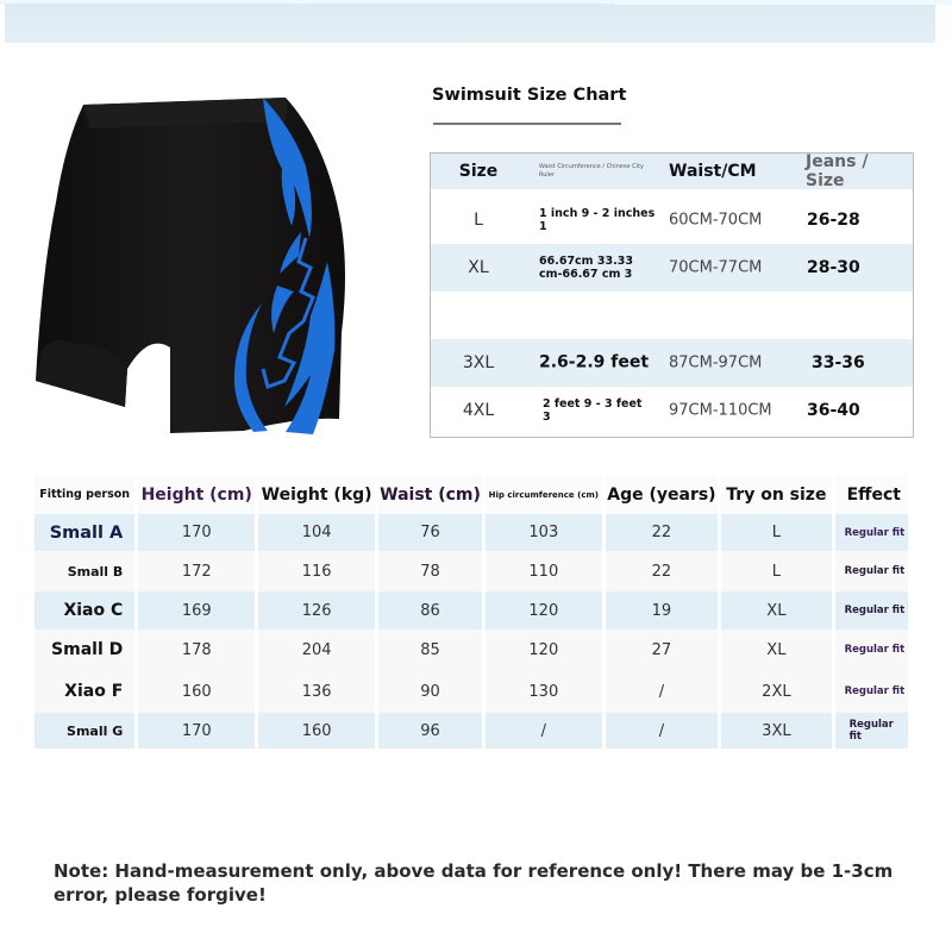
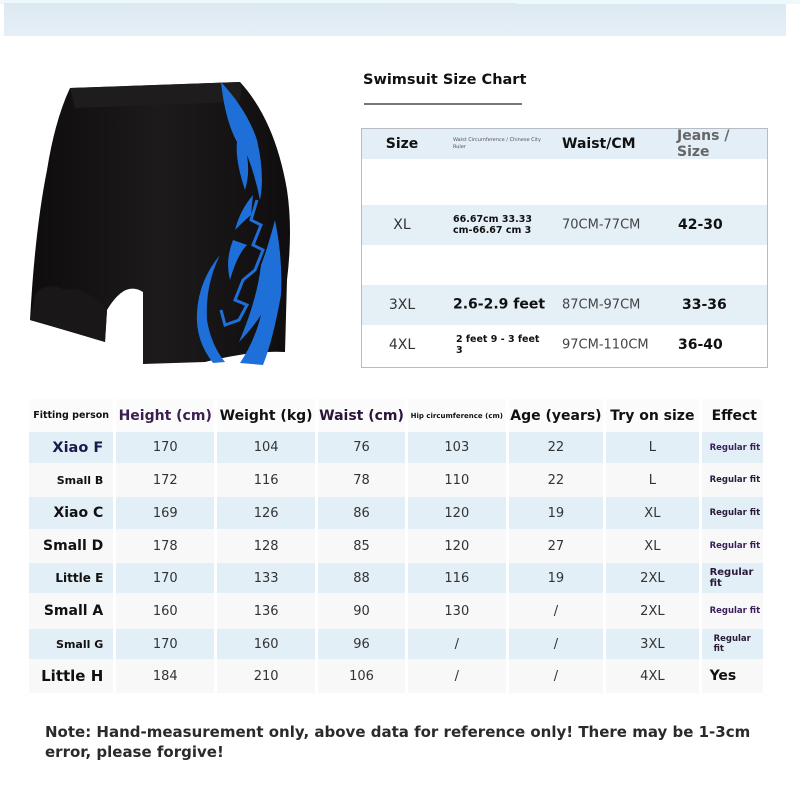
  Swimsuit Size Chart
  Size
  Waist/CM
  Jeans / Size
- L
- 1 inch 9 - 2 inches 1
- 60CM-70CM
- 26-28
  XL
  66.67cm 33.33 cm-66.67 cm 3
  70CM-77CM
- 28-30
+ 42-30
  3XL
  2.6-2.9 feet
  87CM-97CM
  33-36
  4XL
  2 feet 9 - 3 feet 3
  97CM-110CM
  36-40
  Fitting person	Height (cm)	Weight (kg)	Waist (cm)	Hip circumference (cm)	Age (years)	Try on size	Effect
- Small A	170	104	76	103	22	L	Regular fit
+ Xiao F	170	104	76	103	22	L	Regular fit
  Small B	172	116	78	110	22	L	Regular fit
  Xiao C	169	126	86	120	19	XL	Regular fit
- Small D	178	204	85	120	27	XL	Regular fit
+ Small D	178	128	85	120	27	XL	Regular fit
+ Little E	170	133	88	116	19	2XL	Regular fit
- Xiao F	160	136	90	130	/	2XL	Regular fit
+ Small A	160	136	90	130	/	2XL	Regular fit
  Small G	170	160	96	/	/	3XL	Regular fit
+ Little H	184	210	106	/	/	4XL	Yes
  Note: Hand-measurement only, above data for reference only! There may be 1-3cm error, please forgive!
